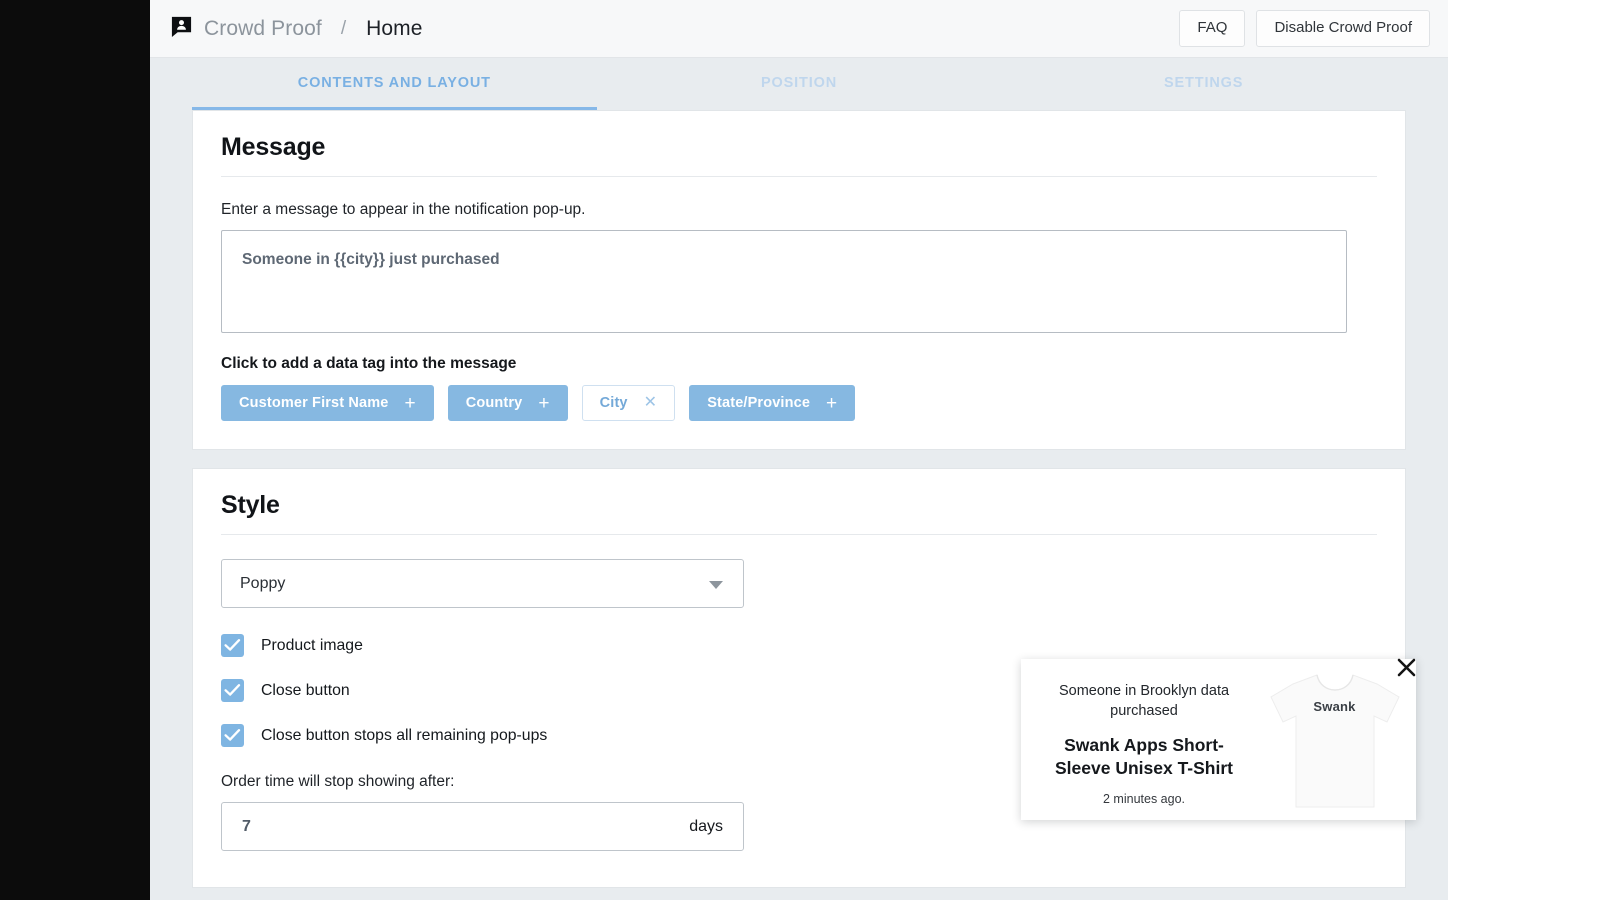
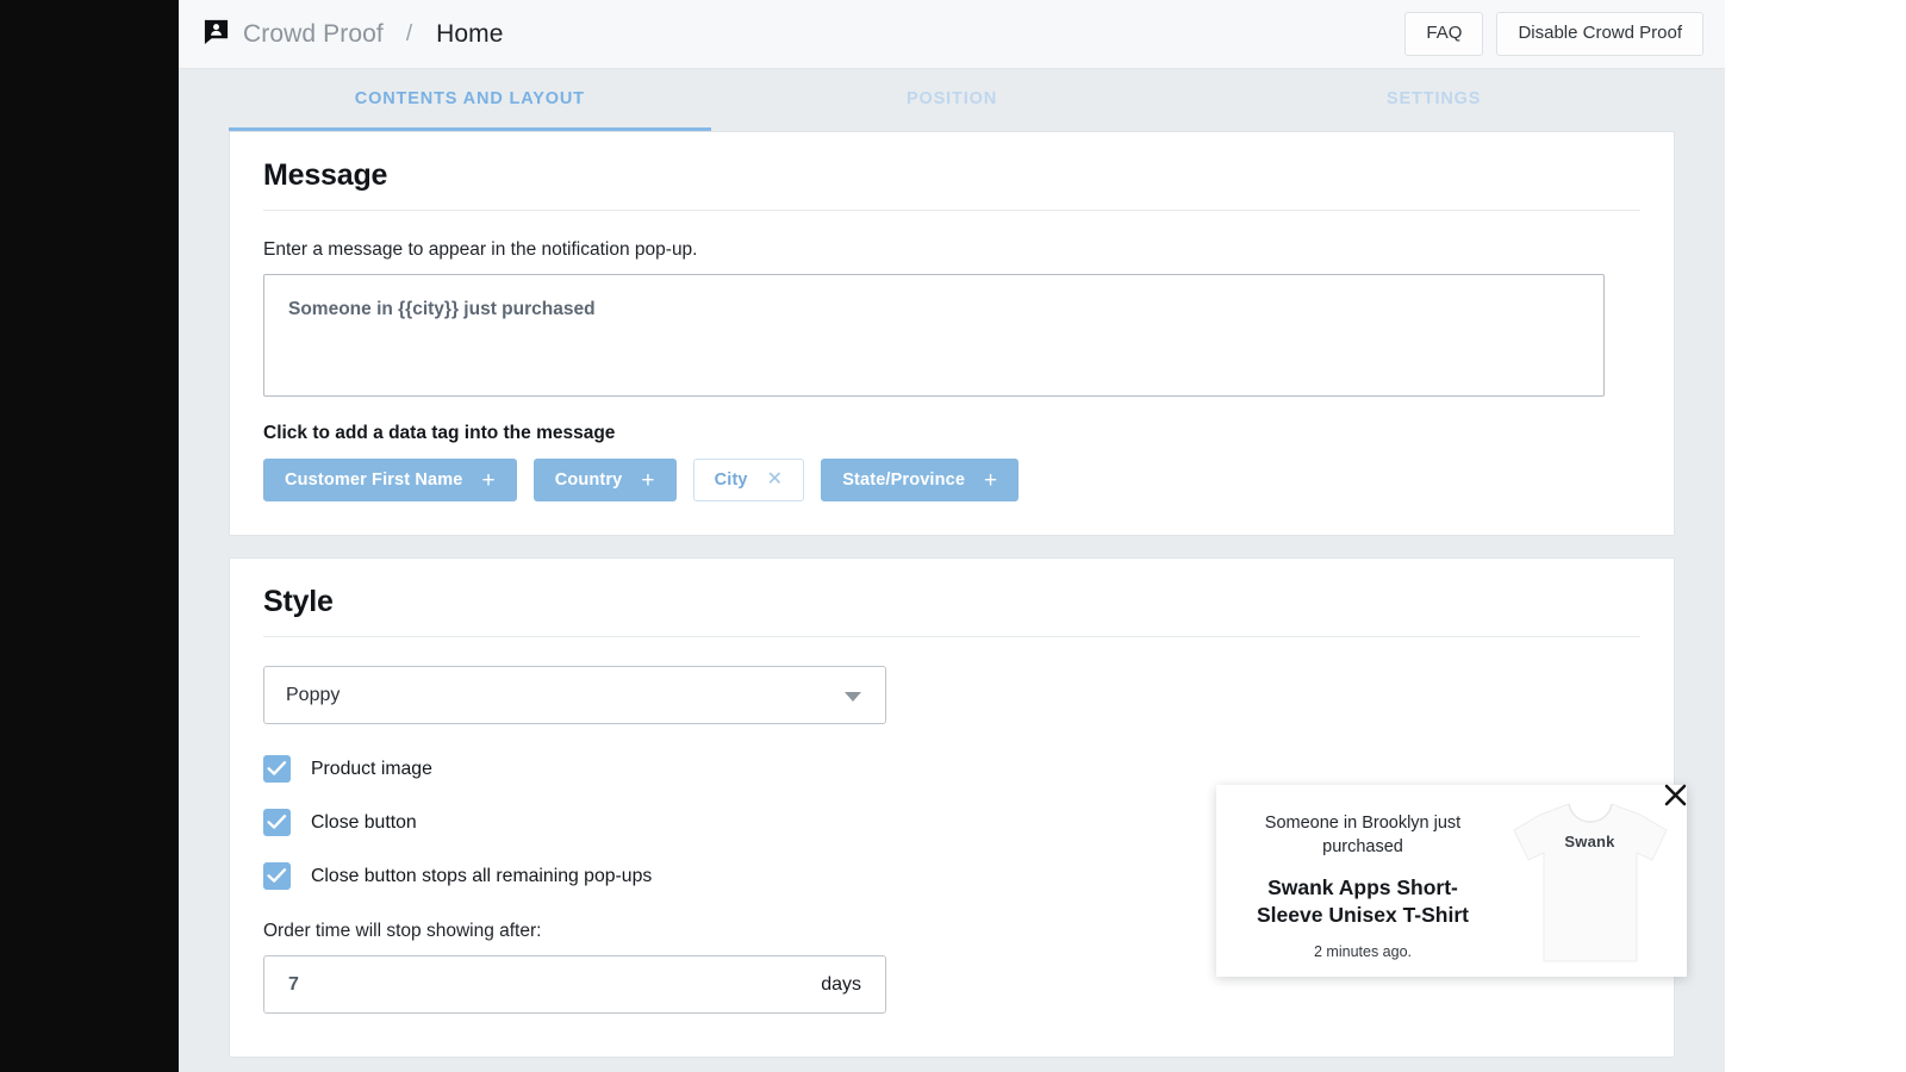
  Crowd Proof
  /
  Home
  FAQ
  Disable Crowd Proof
  CONTENTS AND LAYOUT
  POSITION
  SETTINGS
  Message
  Enter a message to appear in the notification pop-up.
  Someone in {{city}} just purchased
  Click to add a data tag into the message
  Customer First Name
  +
  Country
  +
  City
  ✕
  State/Province
  +
  Style
  Poppy
  Product image
  Close button
  Close button stops all remaining pop-ups
  Order time will stop showing after:
  7
  days
- Someone in Brooklyn data purchased
+ Someone in Brooklyn just purchased
  Swank Apps Short-Sleeve Unisex T-Shirt
  2 minutes ago.
  Swank
